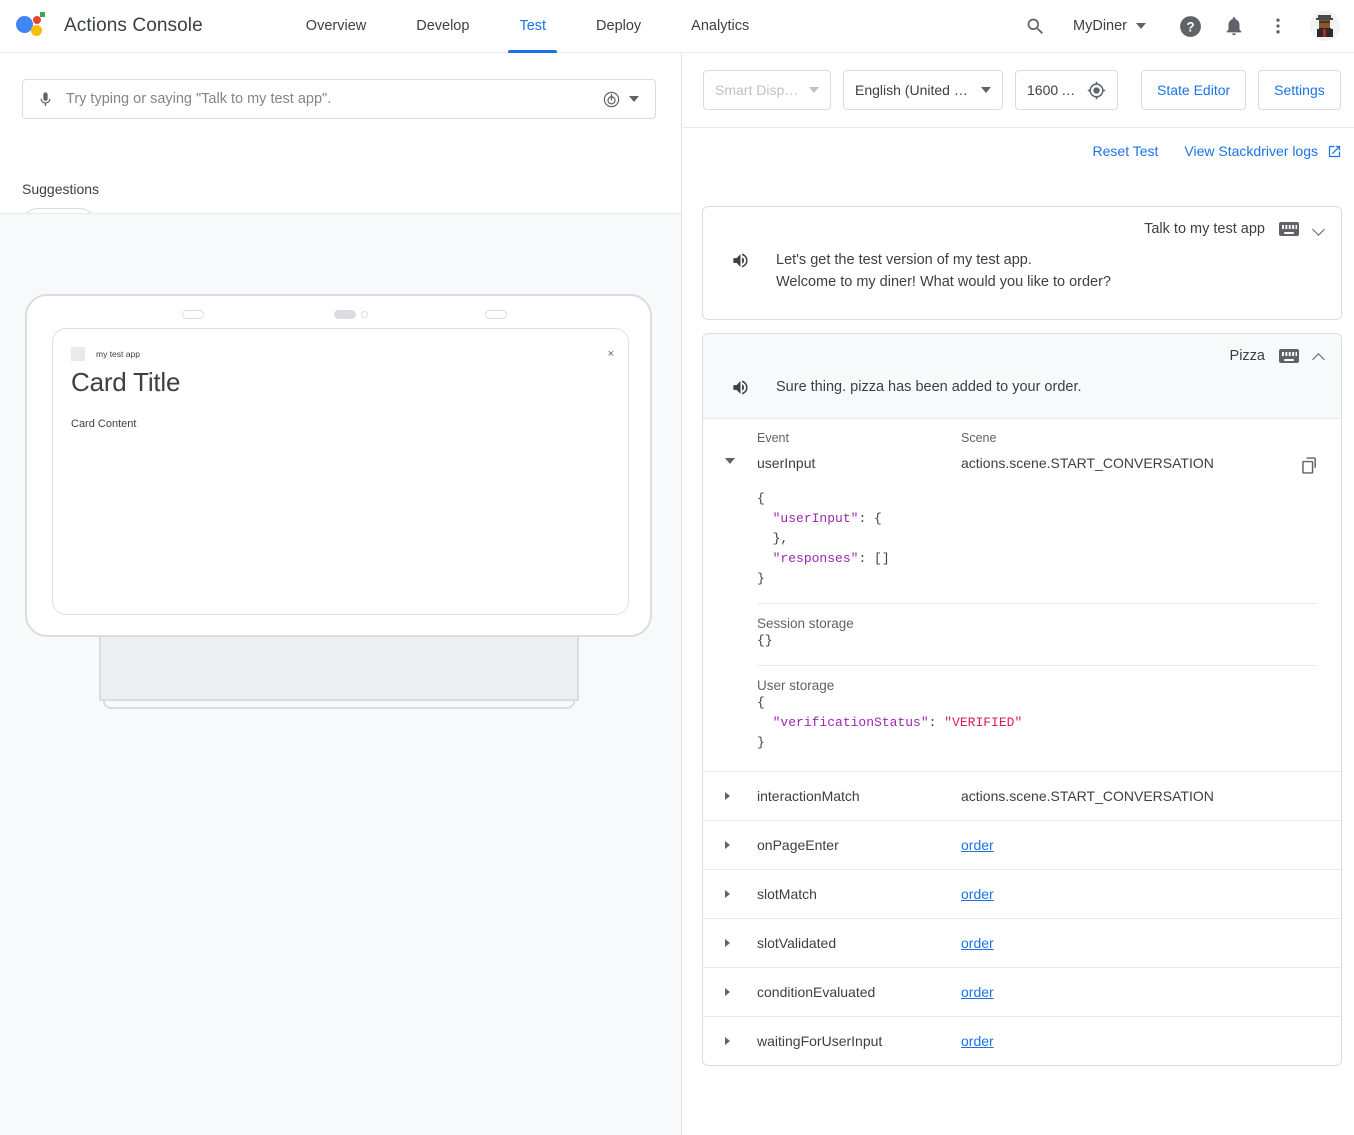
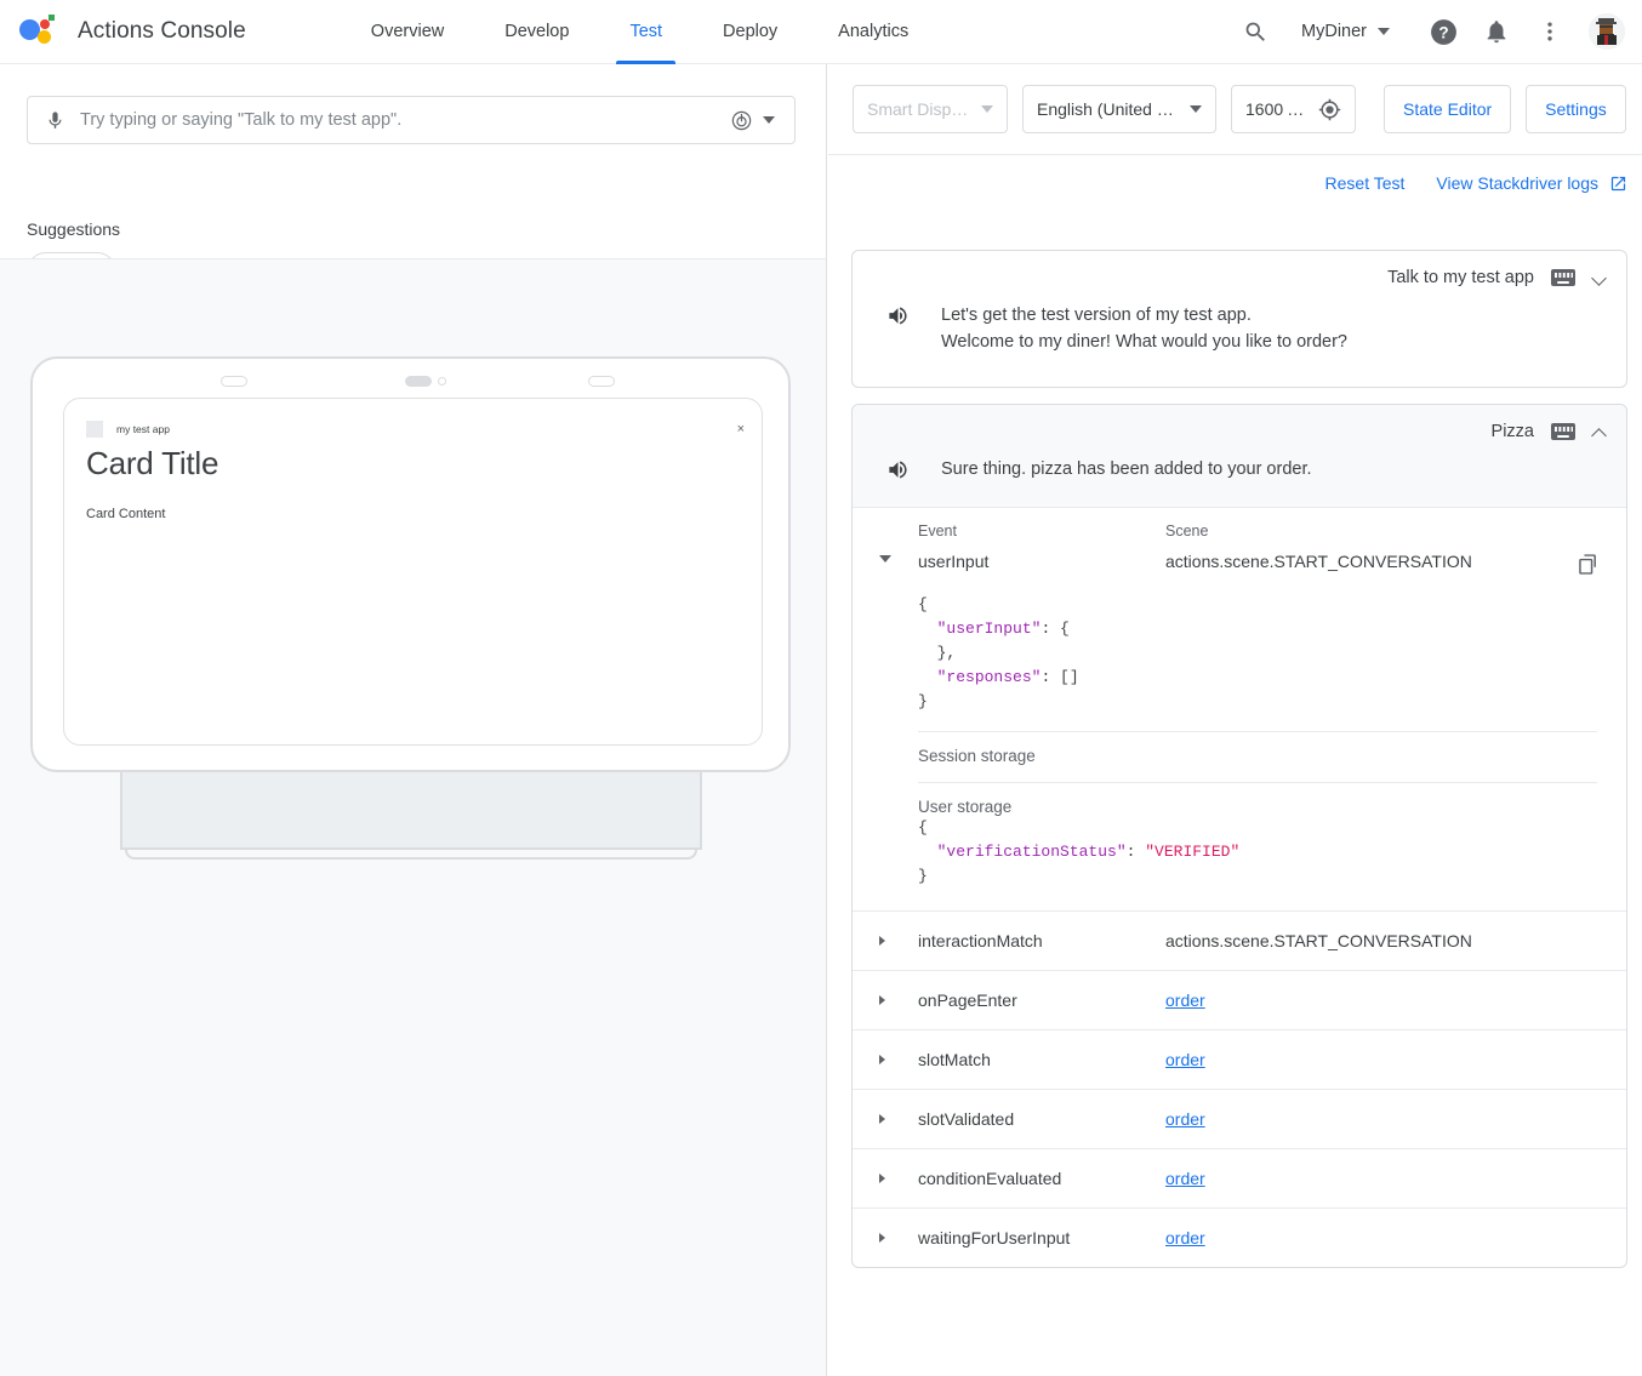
  Actions Console
  Overview
  Develop
  Test
  Deploy
  Analytics
  MyDiner
  ?
  Try typing or saying "Talk to my test app".
  Suggestions
  my test app
  ×
  Card Title
  Card Content
  Smart Displa..
  English (United Sta
  State Editor
  Settings
  Reset Test
  View Stackdriver logs
  Talk to my test app
  Let's get the test version of my test app.
  Welcome to my diner! What would you like to order?
  Pizza
  Sure thing. pizza has been added to your order.
  Event
  Scene
  userInput
  actions.scene.START_CONVERSATION
  {
  "userInput": {
  },
  "responses": []
  }
  Session storage
- {}
  User storage
  {
  "verificationStatus": "VERIFIED"
  }
  interactionMatch
  actions.scene.START_CONVERSATION
  onPageEnter
  order
  slotMatch
  order
  slotValidated
  order
  conditionEvaluated
  order
  waitingForUserInput
  order
